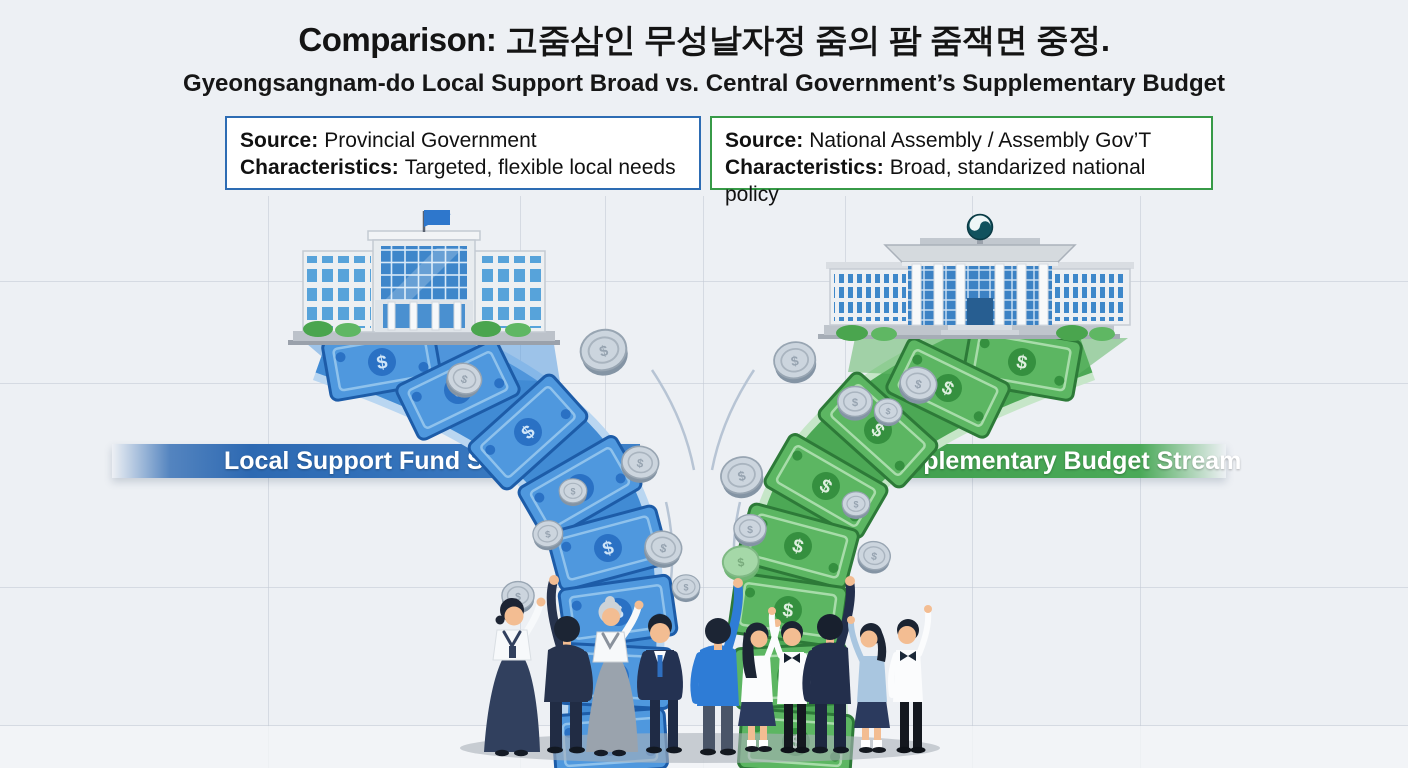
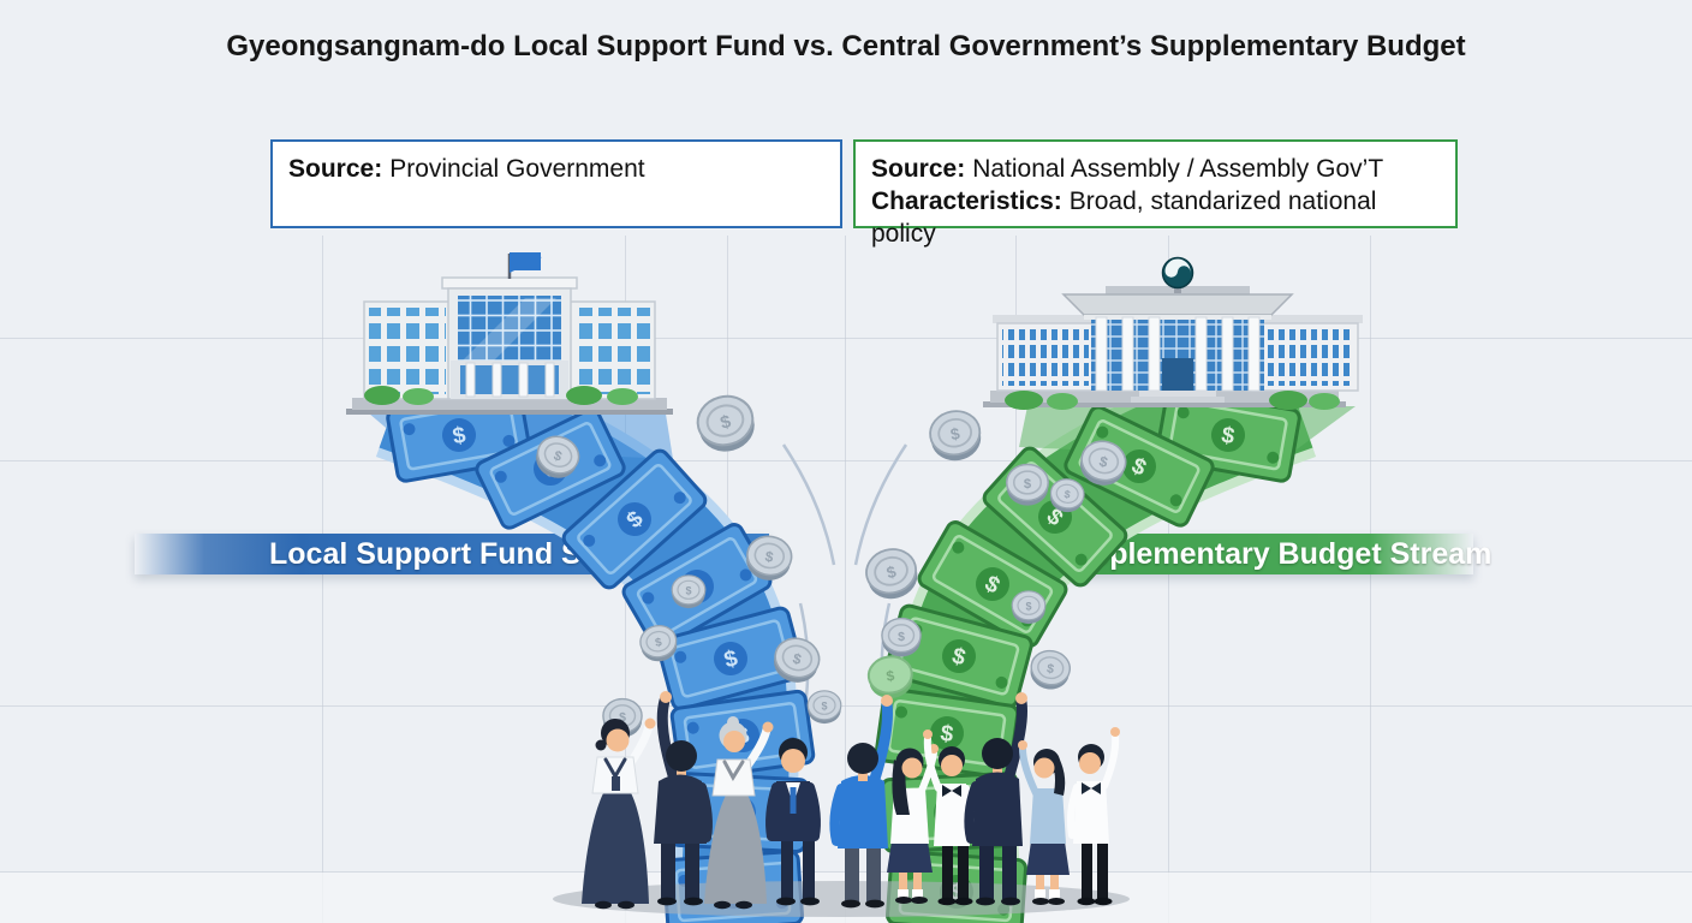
- Comparison: 고줌삼인 무성날자정 줌의 팜 줌잭면 중정.
- Gyeongsangnam-do Local Support Broad vs. Central Government’s Supplementary Budget
+ Gyeongsangnam-do Local Support Fund vs. Central Government’s Supplementary Budget
  Source: Provincial Government
- Characteristics: Targeted, flexible local needs
  Source: National Assembly / Assembly Gov’T
  Characteristics: Broad, standarized national policy
  Local Support Fund S
  plementary Budget Stream
